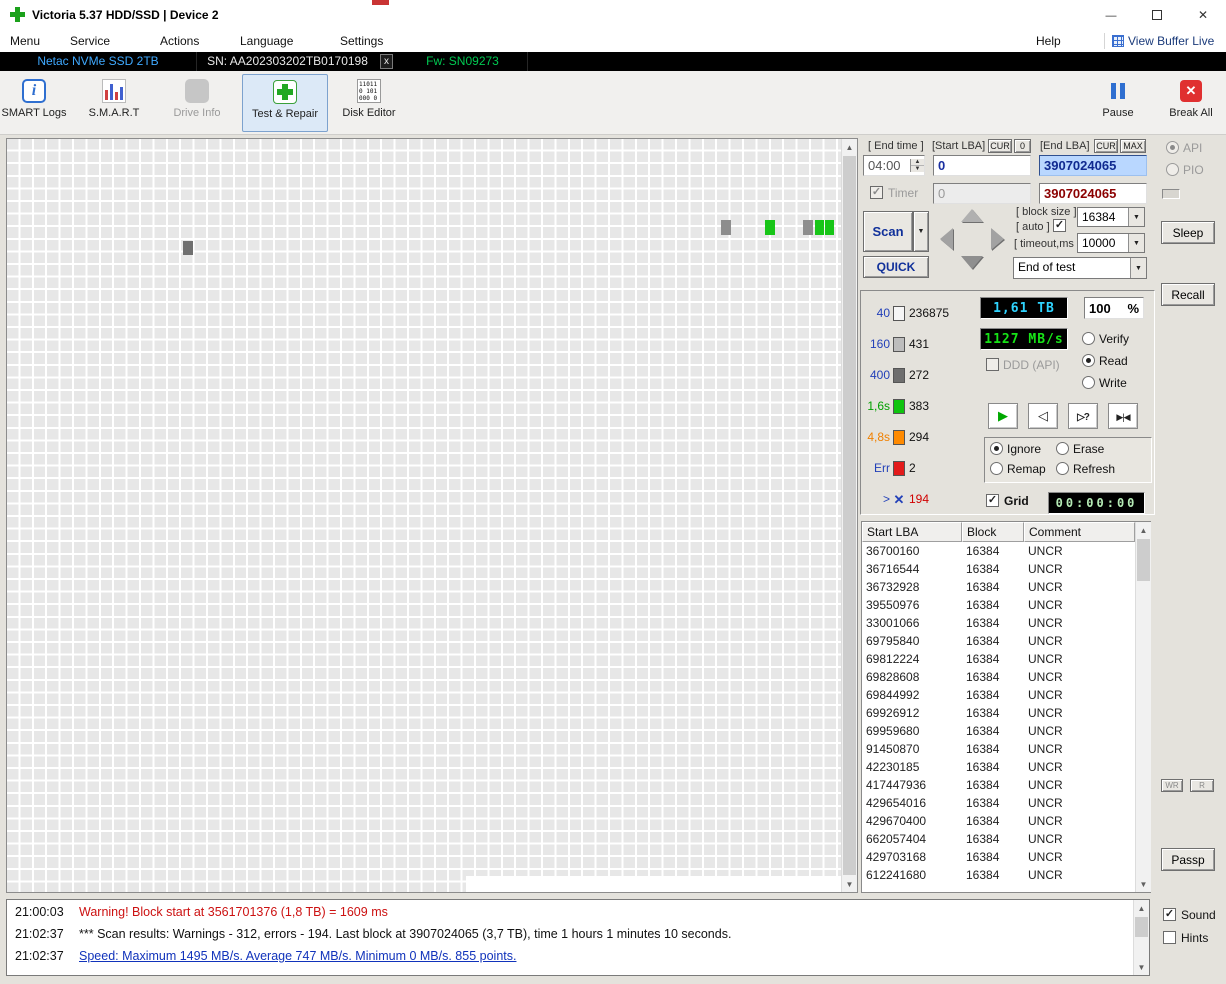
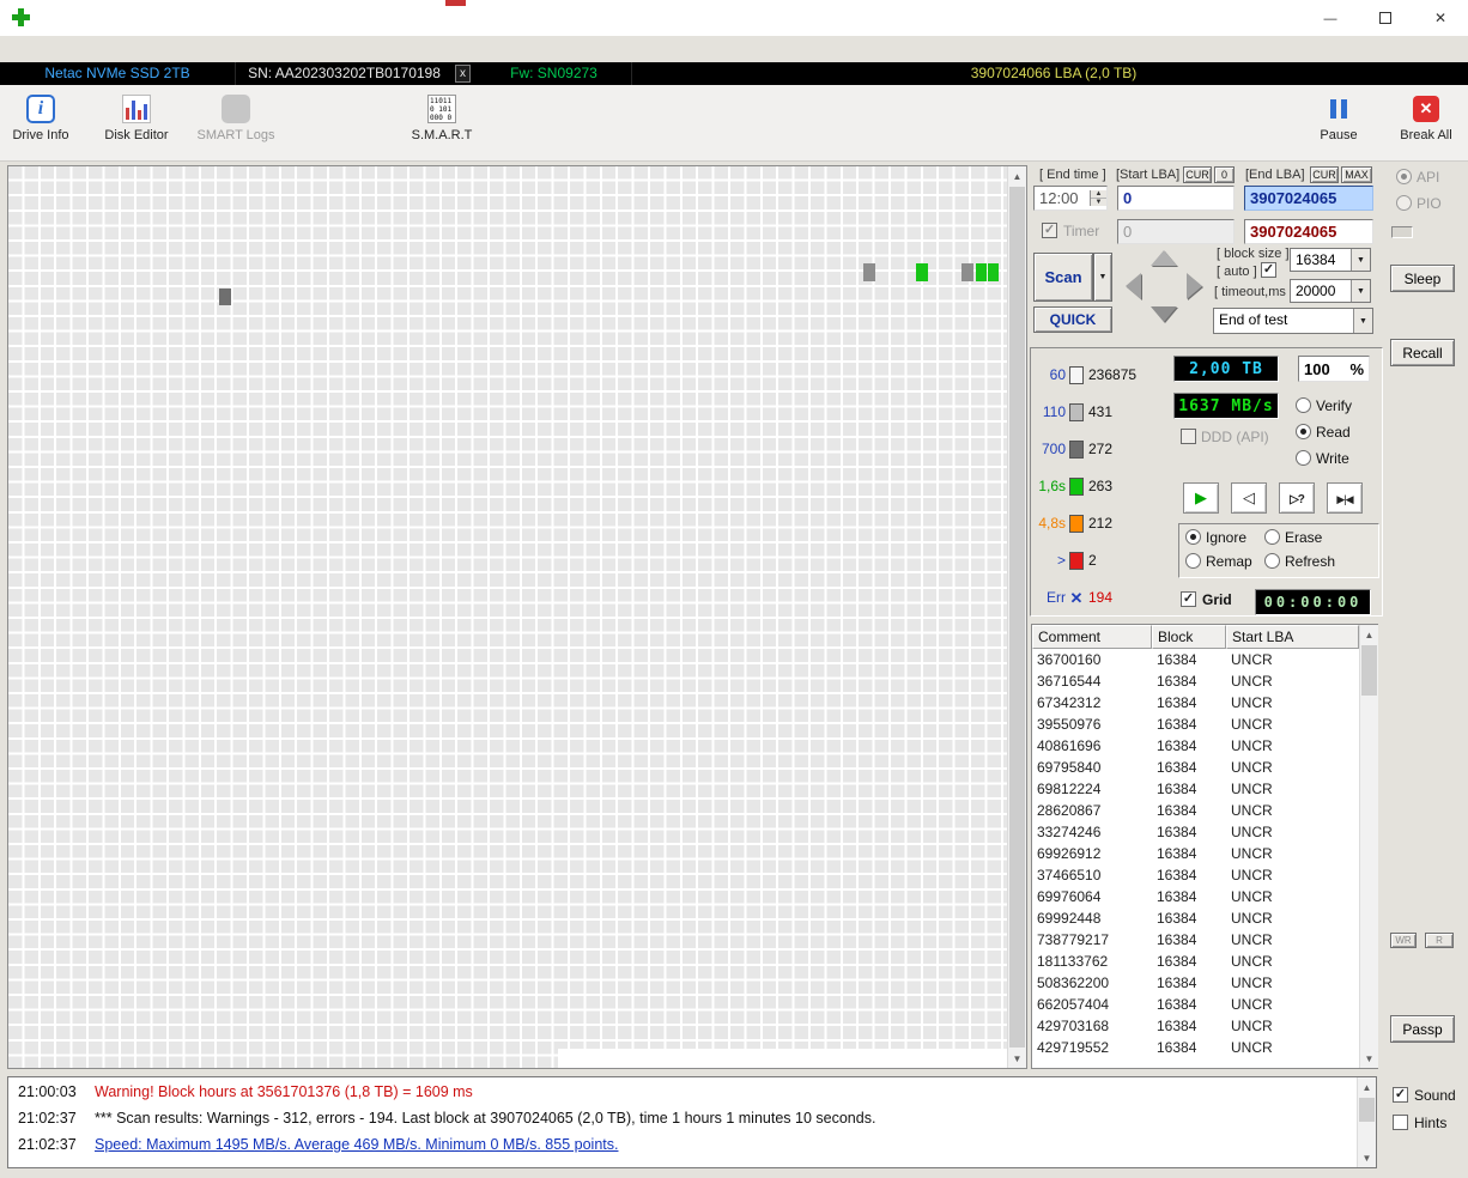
- Victoria 5.37 HDD/SSD | Device 2
- Menu
- Service
- Actions
- Language
- Settings
- Help
- View Buffer Live
  Netac NVMe SSD 2TB
  SN: AA202303202TB0170198
  x
  Fw: SN09273
+ 3907024066 LBA (2,0 TB)
  i
- SMART Logs
+ Drive Info
- S.M.A.R.T
+ Disk Editor
- Drive Info
+ SMART Logs
- Test & Repair
- Disk Editor
+ S.M.A.R.T
  Pause
  ✕
  Break All
  [ End time ]
  [Start LBA]
  CUR
  0
  [End LBA]
  CUR
  MAX
- 04:00
+ 12:00
  0
  3907024065
  Timer
  0
  3907024065
  Scan
  [ block size ]
  [ auto ]
  16384
  [ timeout,ms
- 10000
+ 20000
  QUICK
  End of test
- 40
+ 60
  236875
- 160
+ 110
  431
- 400
+ 700
  272
  1,6s
- 383
+ 263
  4,8s
- 294
+ 212
- Err
+ >
  2
- >
+ Err
  ✕
  194
- 1,61 TB
+ 2,00 TB
  100
  %
- 1127 MB/s
+ 1637 MB/s
  Verify
  DDD (API)
  Read
  Write
  Ignore
  Erase
  Remap
  Refresh
  Grid
  00:00:00
- Start LBA
+ Comment
  Block
- Comment
+ Start LBA
  36700160
  16384
  UNCR
  36716544
  16384
  UNCR
- 36732928
+ 67342312
  16384
  UNCR
  39550976
  16384
  UNCR
- 33001066
+ 40861696
  16384
  UNCR
  69795840
  16384
  UNCR
  69812224
  16384
  UNCR
- 69828608
+ 28620867
  16384
  UNCR
- 69844992
+ 33274246
  16384
  UNCR
  69926912
  16384
  UNCR
- 69959680
+ 37466510
  16384
  UNCR
- 91450870
+ 69976064
  16384
  UNCR
- 42230185
+ 69992448
  16384
  UNCR
- 417447936
+ 738779217
  16384
  UNCR
- 429654016
+ 181133762
  16384
  UNCR
- 429670400
+ 508362200
  16384
  UNCR
  662057404
  16384
  UNCR
  429703168
  16384
  UNCR
- 612241680
+ 429719552
  16384
  UNCR
  API
  PIO
  Sleep
  Recall
  WR
  R
  Passp
  Sound
  Hints
  21:00:03
- Warning! Block start at 3561701376 (1,8 TB) = 1609 ms
+ Warning! Block hours at 3561701376 (1,8 TB) = 1609 ms
  21:02:37
- *** Scan results: Warnings - 312, errors - 194. Last block at 3907024065 (3,7 TB), time 1 hours 1 minutes 10 seconds.
+ *** Scan results: Warnings - 312, errors - 194. Last block at 3907024065 (2,0 TB), time 1 hours 1 minutes 10 seconds.
  21:02:37
- Speed: Maximum 1495 MB/s. Average 747 MB/s. Minimum 0 MB/s. 855 points.
+ Speed: Maximum 1495 MB/s. Average 469 MB/s. Minimum 0 MB/s. 855 points.
